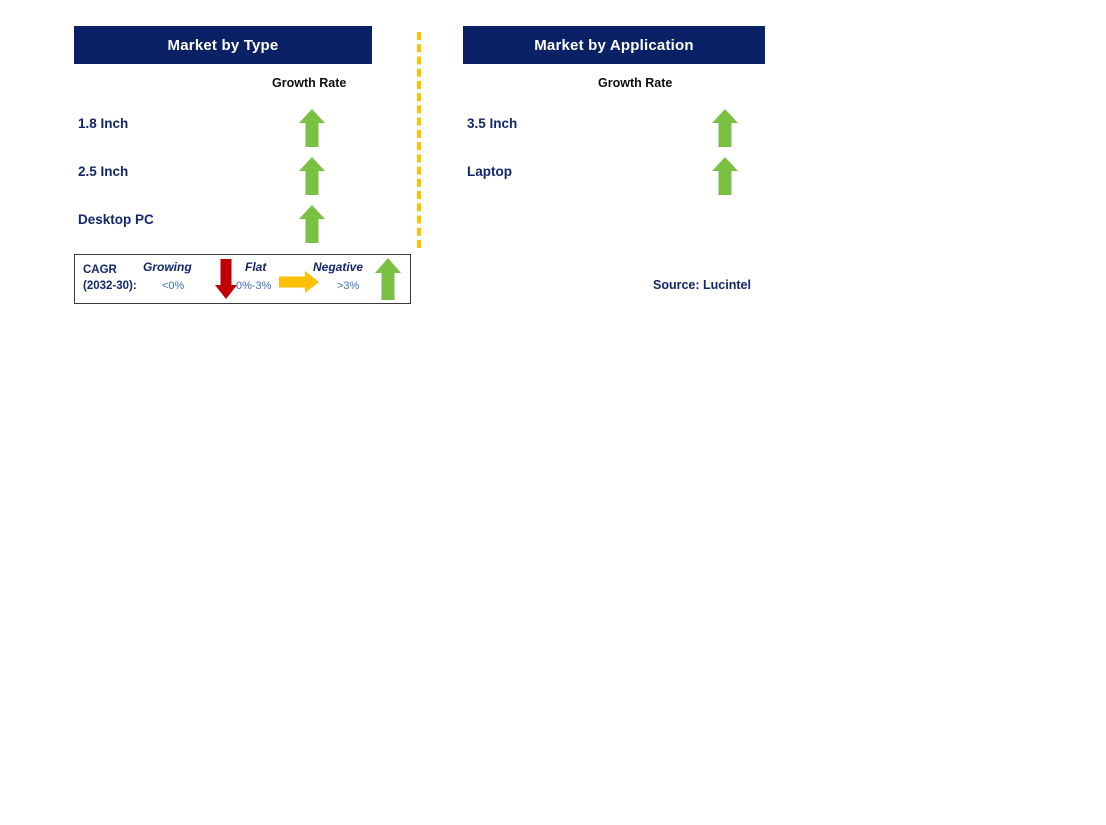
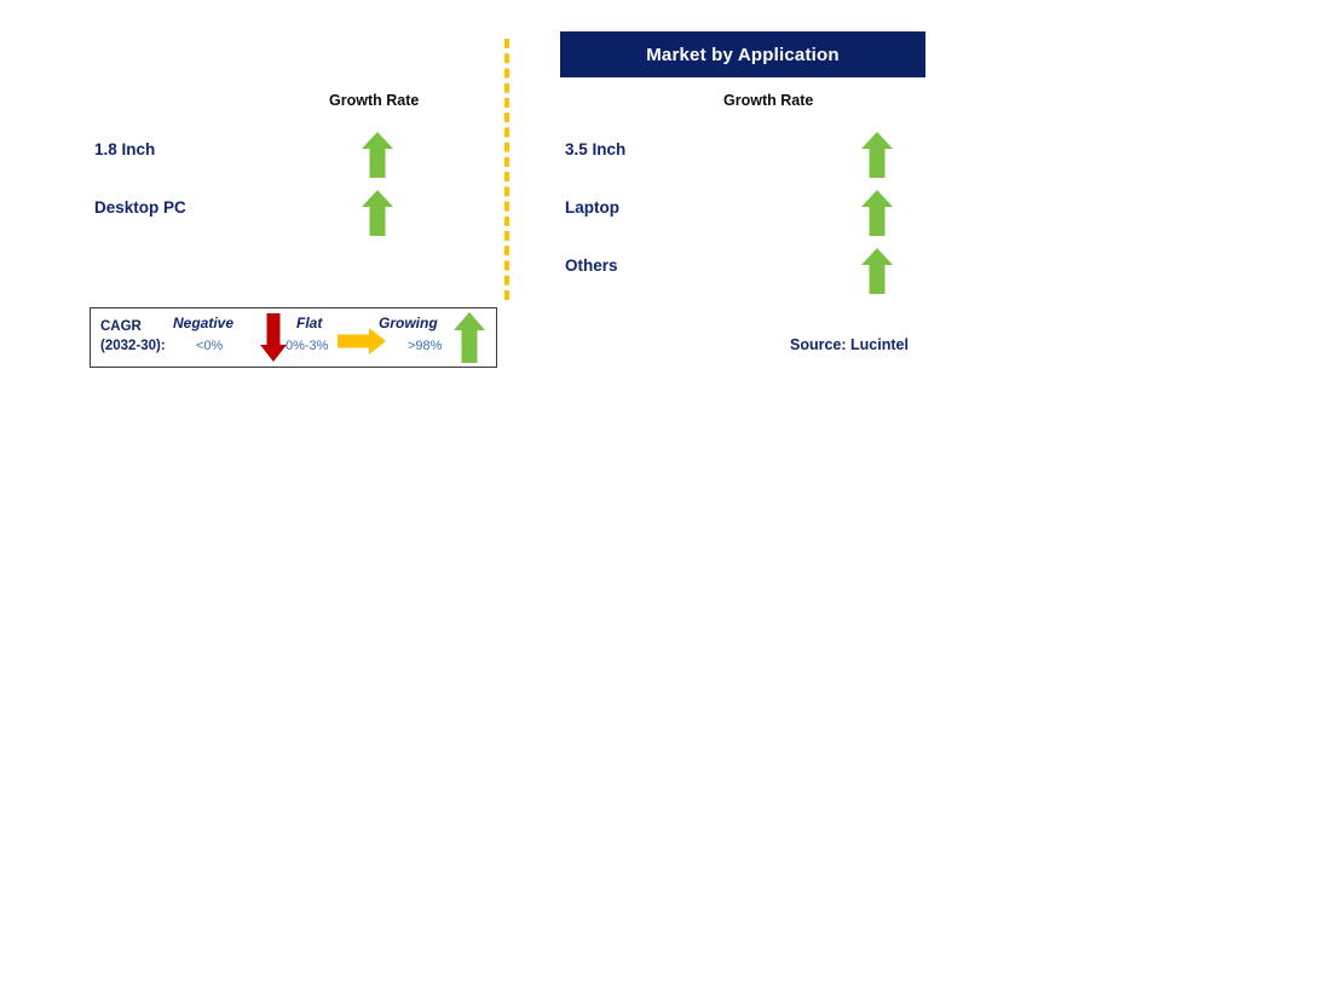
- Market by Type
  Growth Rate
  1.8 Inch
- 2.5 Inch
  Desktop PC
  Market by Application
  Growth Rate
  3.5 Inch
  Laptop
+ Others
  CAGR
  (2032-30):
- Growing
+ Negative
  <0%
  Flat
  0%-3%
- Negative
+ Growing
- >3%
+ >98%
  Source: Lucintel
